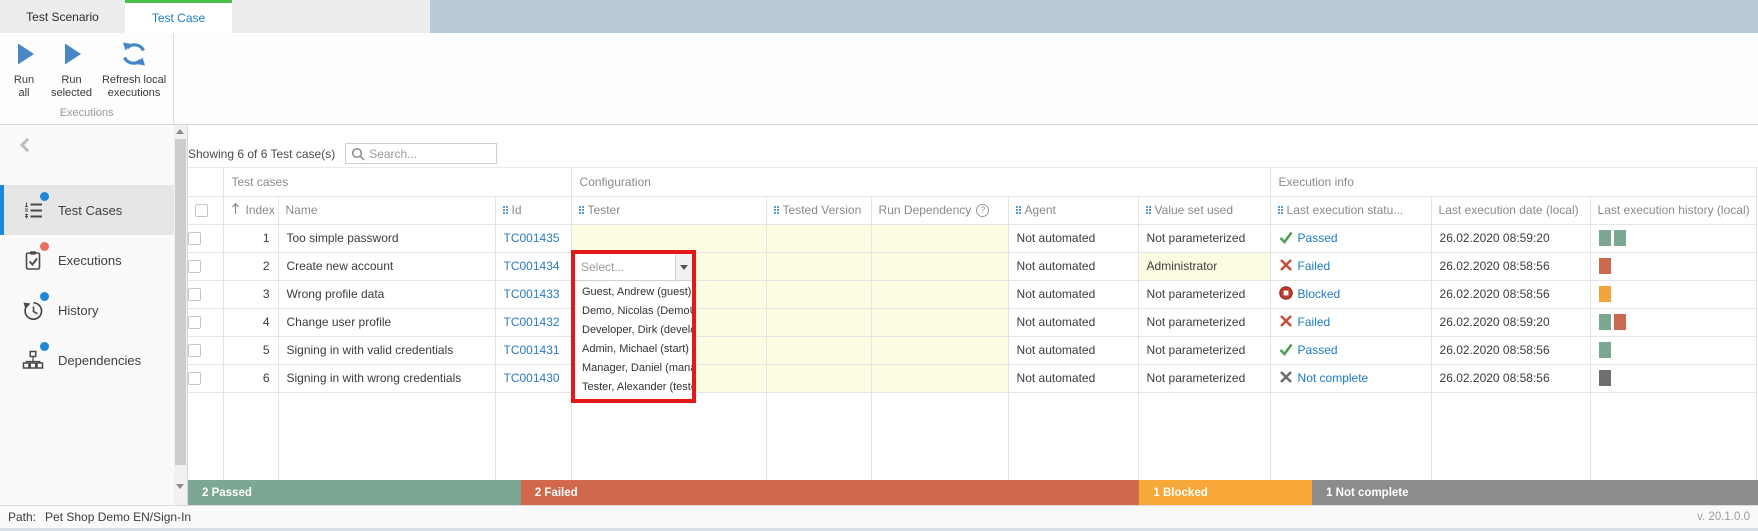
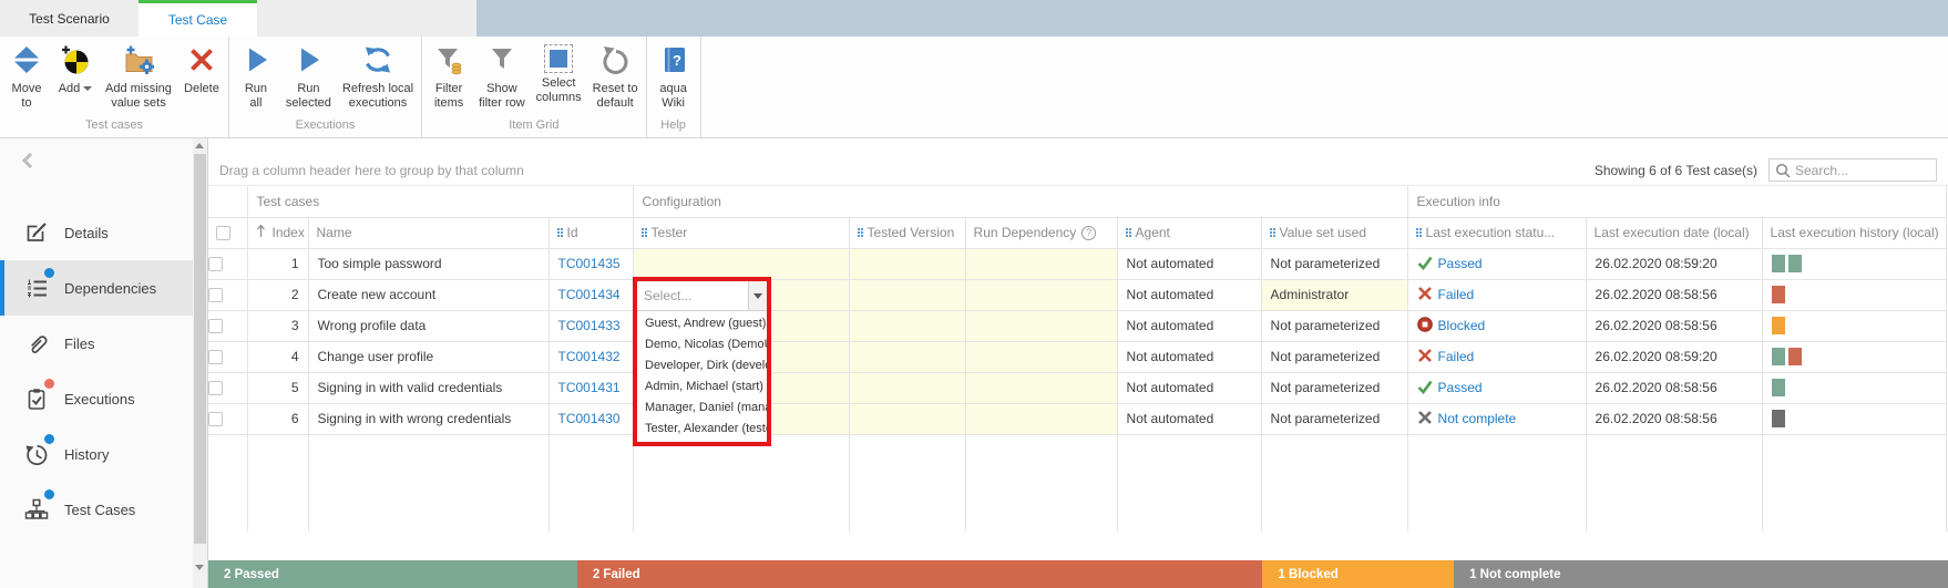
  Test Scenario
  Test Case
+ Move
+ to
+ Add
+ Add missing
+ value sets
+ Delete
+ Test cases
  Run
  all
  Run
  selected
  Refresh local
  executions
  Executions
+ Filter
+ items
+ Show
+ filter row
+ Select
+ columns
+ Reset to
+ default
+ Item Grid
+ ?
+ aqua
+ Wiki
+ Help
+ Details
- Test Cases
+ Dependencies
+ Files
  Executions
  History
- Dependencies
+ Test Cases
+ Drag a column header here to group by that column
  Showing 6 of 6 Test case(s)
  Search...
  	Test cases	Configuration	Execution info
  	Index	Name	Id	Tester	Tested Version	Run Dependency ?	Agent	Value set used	Last execution statu...	Last execution date (local)	Last execution history (local)
  	1	Too simple password	TC001435				Not automated	Not parameterized	Passed	26.02.2020 08:59:20
  	2	Create new account	TC001434				Not automated	Administrator	Failed	26.02.2020 08:58:56
  	3	Wrong profile data	TC001433				Not automated	Not parameterized	Blocked	26.02.2020 08:58:56
  	4	Change user profile	TC001432				Not automated	Not parameterized	Failed	26.02.2020 08:59:20
  	5	Signing in with valid credentials	TC001431				Not automated	Not parameterized	Passed	26.02.2020 08:58:56
  	6	Signing in with wrong credentials	TC001430				Not automated	Not parameterized	Not complete	26.02.2020 08:58:56
  Select...
  Guest, Andrew (guest)
  Demo, Nicolas (Demo
  Developer, Dirk (devel
  Admin, Michael (start)
  Manager, Daniel (man
  Tester, Alexander (test
  2 Passed
  2 Failed
  1 Blocked
  1 Not complete
- Path:
- Pet Shop Demo EN/Sign-In
- v. 20.1.0.0
